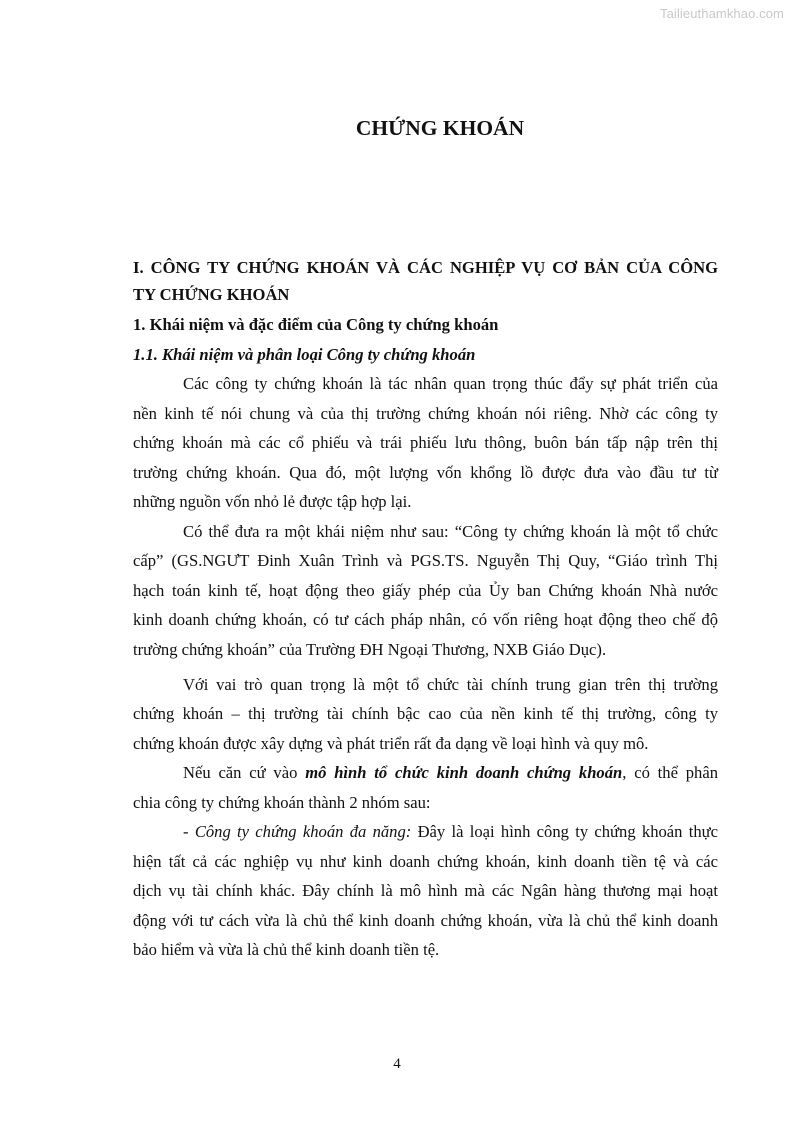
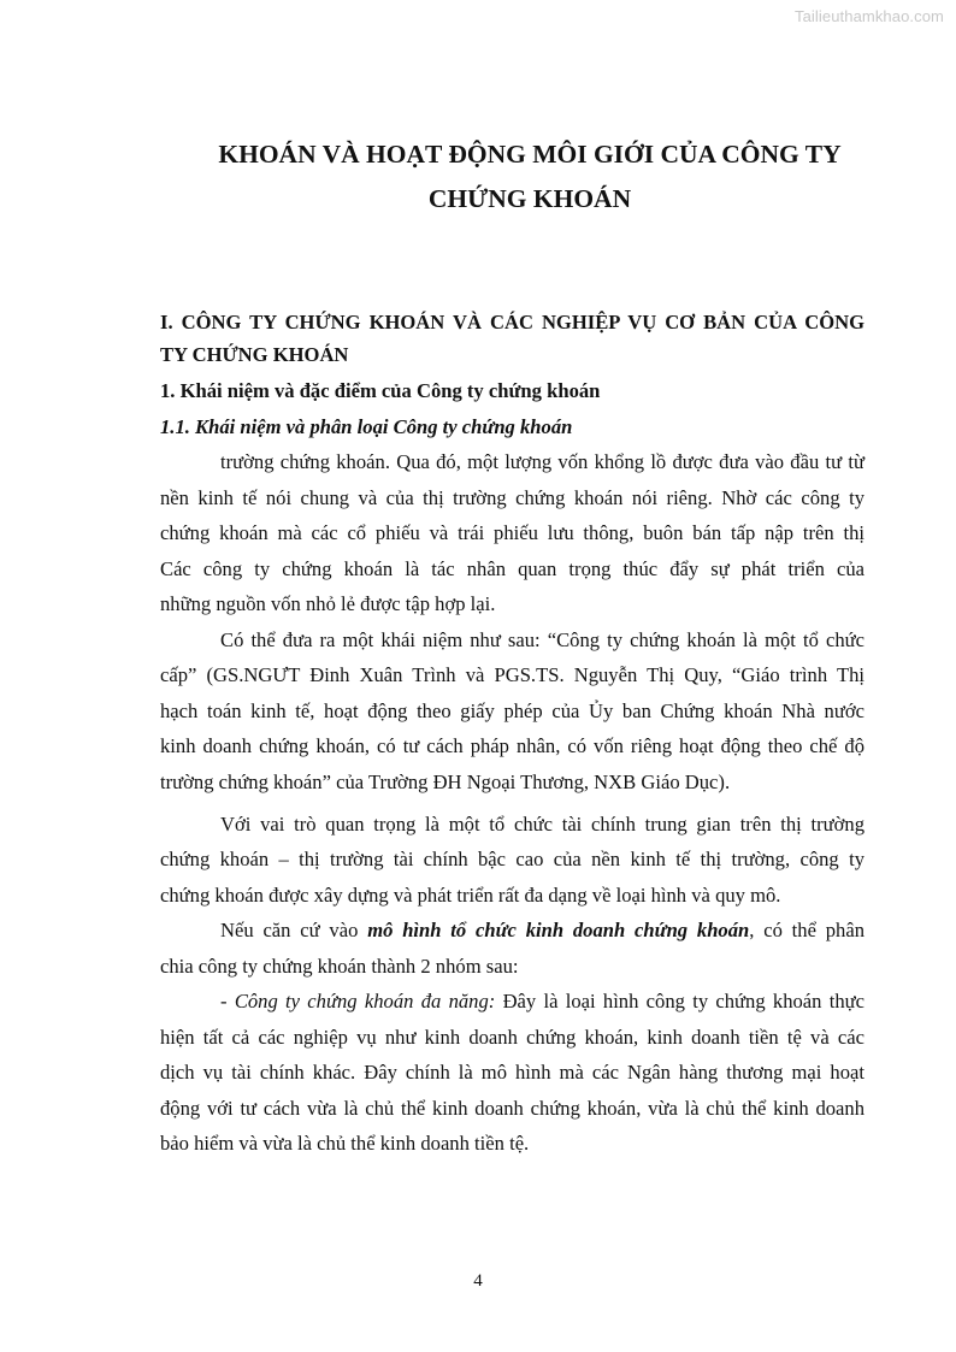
  Tailieuthamkhao.com
+ KHOÁN VÀ HOẠT ĐỘNG MÔI GIỚI CỦA CÔNG TY
  CHỨNG KHOÁN
  I. CÔNG TY CHỨNG KHOÁN VÀ CÁC NGHIỆP VỤ CƠ BẢN CỦA CÔNG
  TY CHỨNG KHOÁN
  1. Khái niệm và đặc điểm của Công ty chứng khoán
  1.1. Khái niệm và phân loại Công ty chứng khoán
- Các công ty chứng khoán là tác nhân quan trọng thúc đẩy sự phát triển của
+ trường chứng khoán. Qua đó, một lượng vốn khổng lồ được đưa vào đầu tư từ
  nền kinh tế nói chung và của thị trường chứng khoán nói riêng. Nhờ các công ty
  chứng khoán mà các cổ phiếu và trái phiếu lưu thông, buôn bán tấp nập trên thị
- trường chứng khoán. Qua đó, một lượng vốn khổng lồ được đưa vào đầu tư từ
+ Các công ty chứng khoán là tác nhân quan trọng thúc đẩy sự phát triển của
  những nguồn vốn nhỏ lẻ được tập hợp lại.
  Có thể đưa ra một khái niệm như sau: “Công ty chứng khoán là một tổ chức
  cấp” (GS.NGƯT Đinh Xuân Trình và PGS.TS. Nguyễn Thị Quy, “Giáo trình Thị
  hạch toán kinh tế, hoạt động theo giấy phép của Ủy ban Chứng khoán Nhà nước
  kinh doanh chứng khoán, có tư cách pháp nhân, có vốn riêng hoạt động theo chế độ
  trường chứng khoán” của Trường ĐH Ngoại Thương, NXB Giáo Dục).
  Với vai trò quan trọng là một tổ chức tài chính trung gian trên thị trường
  chứng khoán – thị trường tài chính bậc cao của nền kinh tế thị trường, công ty
  chứng khoán được xây dựng và phát triển rất đa dạng về loại hình và quy mô.
  Nếu căn cứ vào mô hình tổ chức kinh doanh chứng khoán, có thể phân
  chia công ty chứng khoán thành 2 nhóm sau:
  - Công ty chứng khoán đa năng: Đây là loại hình công ty chứng khoán thực
  hiện tất cả các nghiệp vụ như kinh doanh chứng khoán, kinh doanh tiền tệ và các
  dịch vụ tài chính khác. Đây chính là mô hình mà các Ngân hàng thương mại hoạt
  động với tư cách vừa là chủ thể kinh doanh chứng khoán, vừa là chủ thể kinh doanh
  bảo hiểm và vừa là chủ thể kinh doanh tiền tệ.
  4
